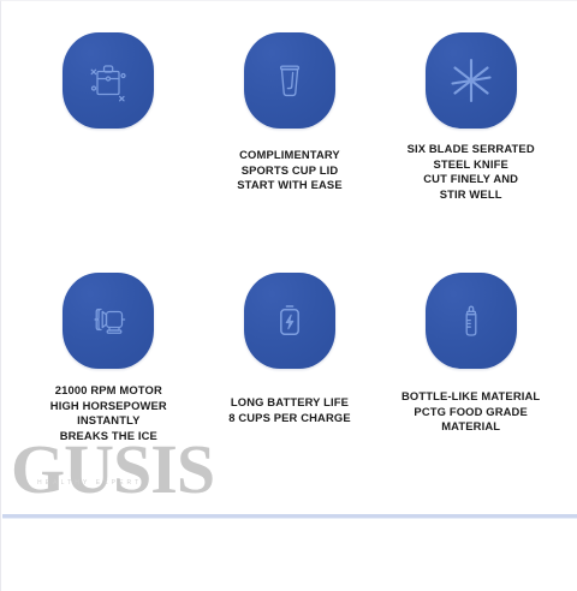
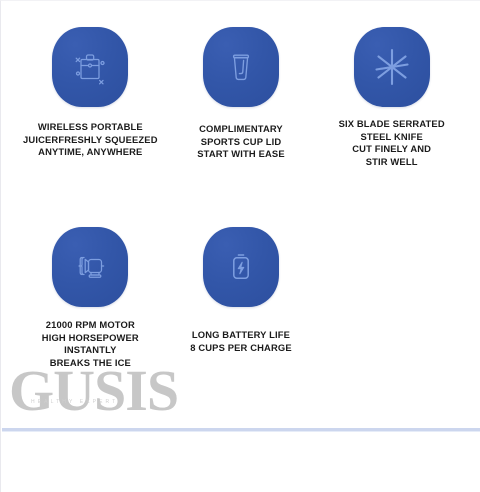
  GUSIS
+ WIRELESS PORTABLE
+ JUICERFRESHLY SQUEEZED
+ ANYTIME, ANYWHERE
  COMPLIMENTARY
  SPORTS CUP LID
  START WITH EASE
  SIX BLADE SERRATED
  STEEL KNIFE
  CUT FINELY AND
  STIR WELL
  21000 RPM MOTOR
  HIGH HORSEPOWER
  INSTANTLY
  BREAKS THE ICE
  LONG BATTERY LIFE
  8 CUPS PER CHARGE
- BOTTLE-LIKE MATERIAL
- PCTG FOOD GRADE
- MATERIAL
